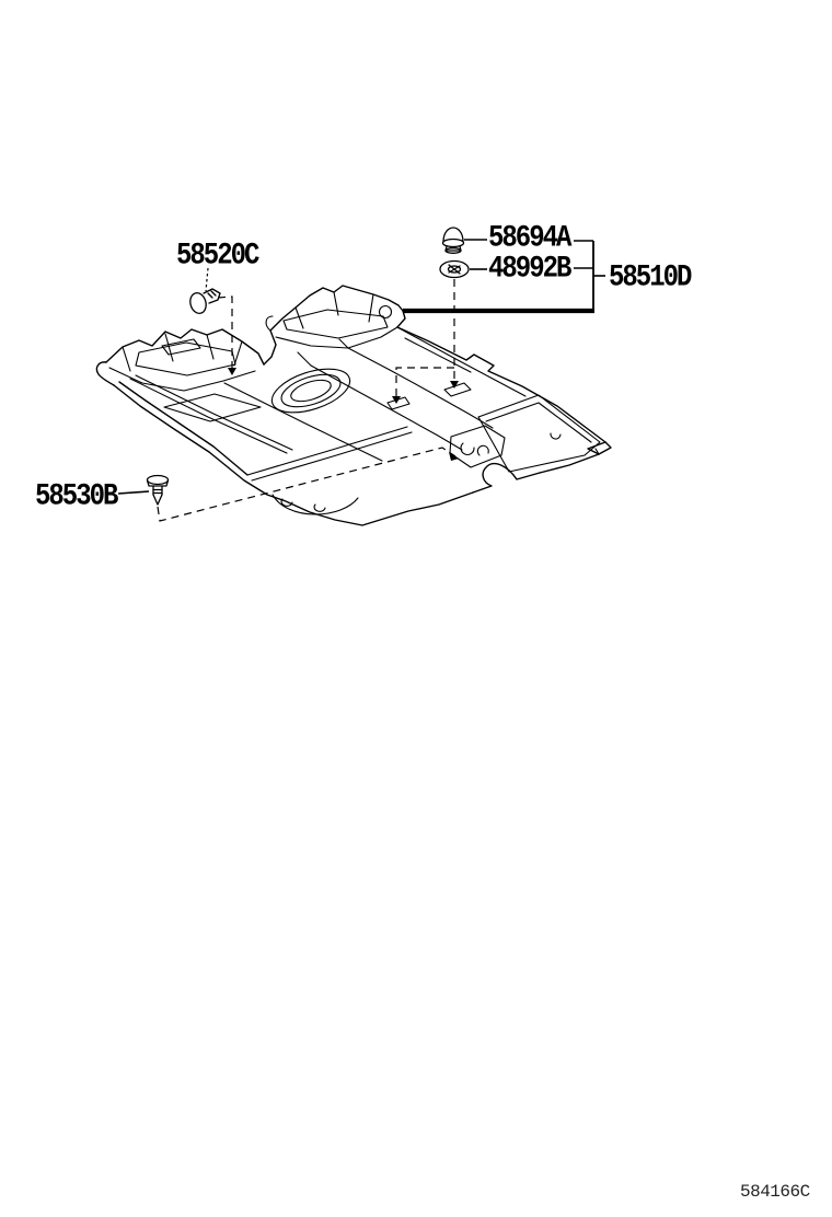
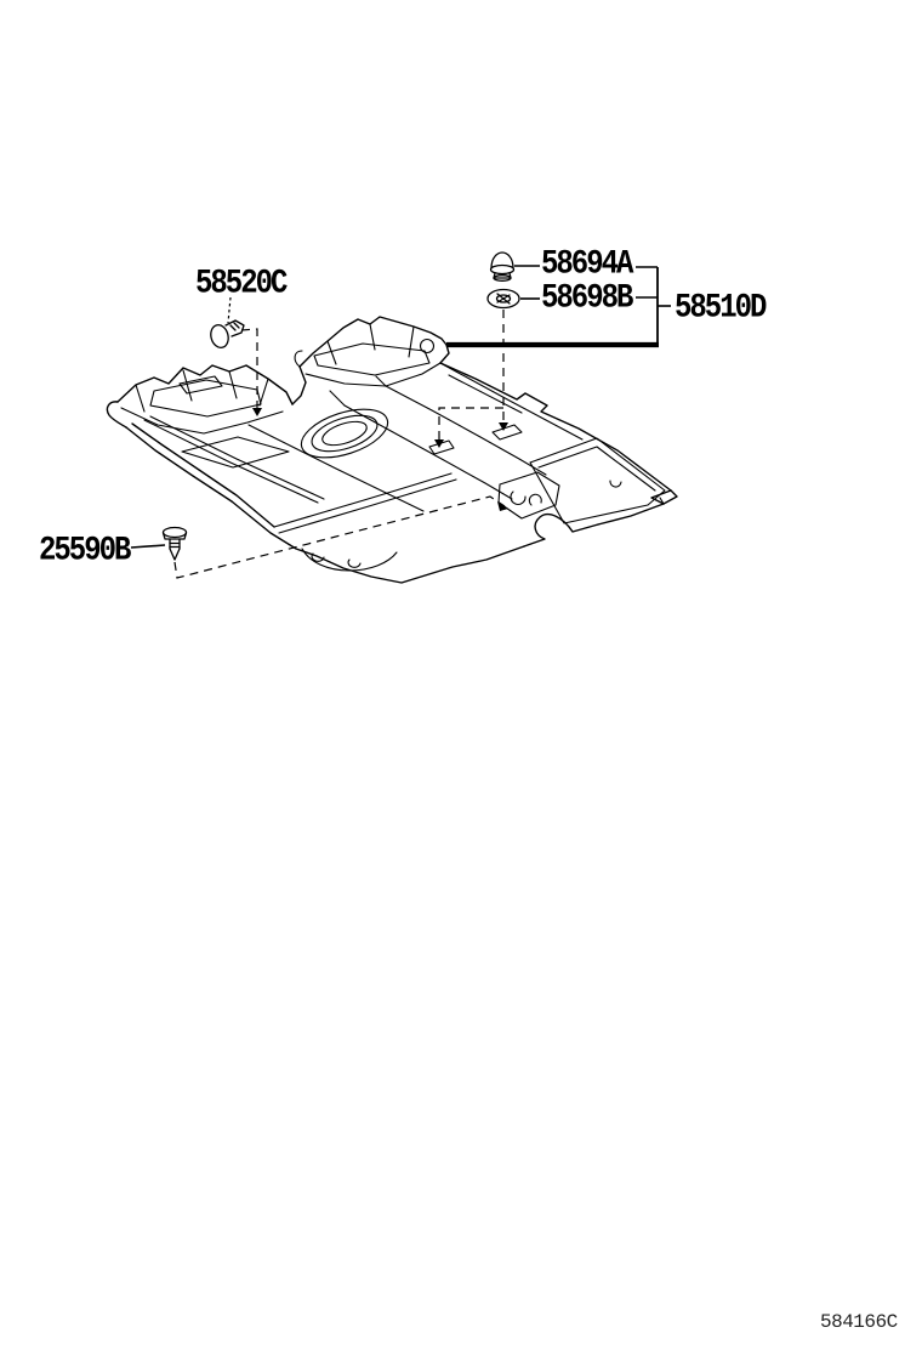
  58520C
  58694A
- 48992B
+ 58698B
  58510D
- 58530B
+ 25590B
  584166C
